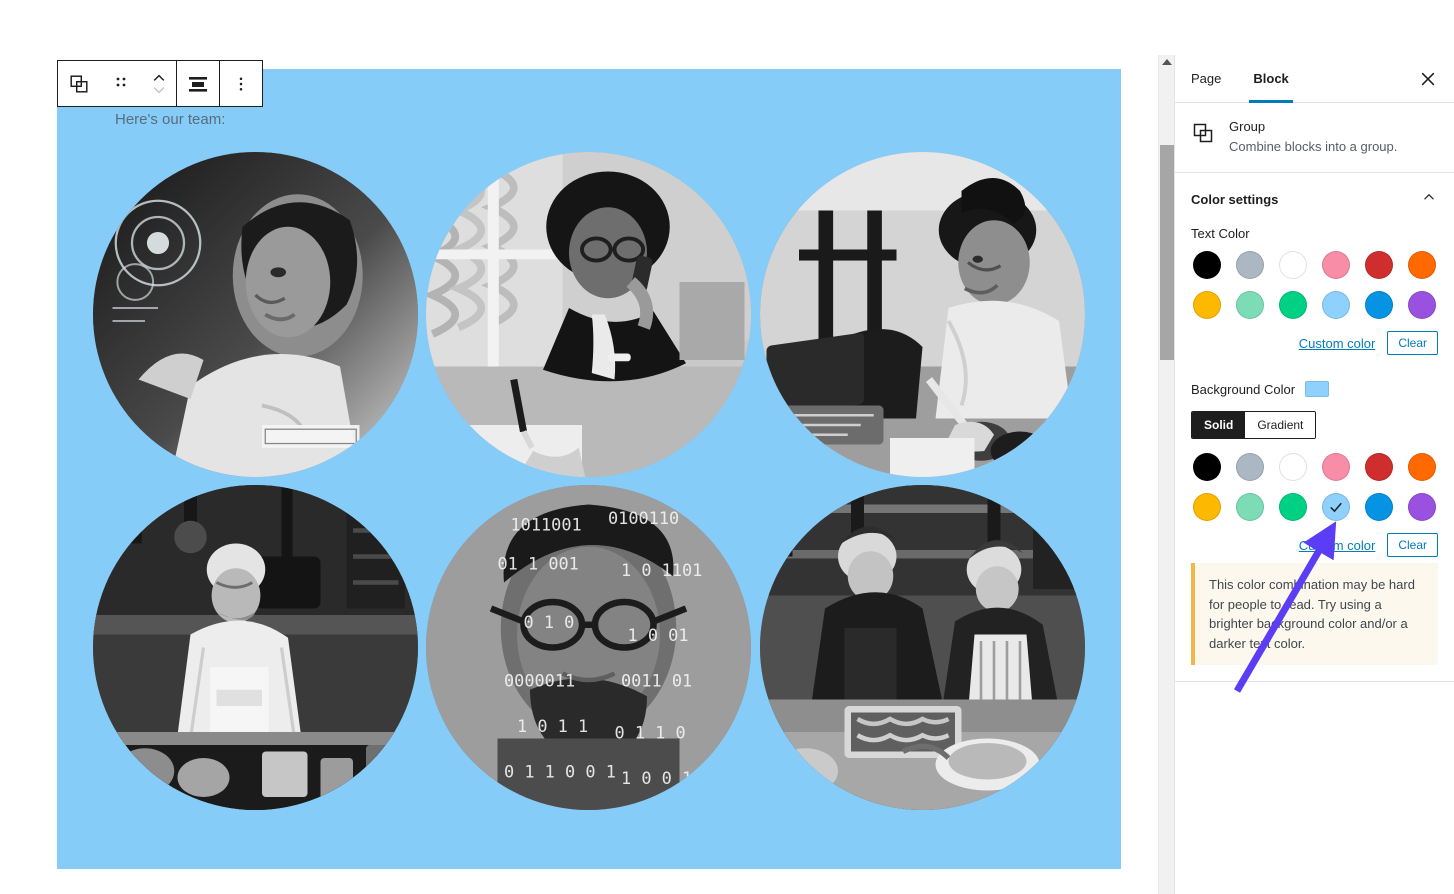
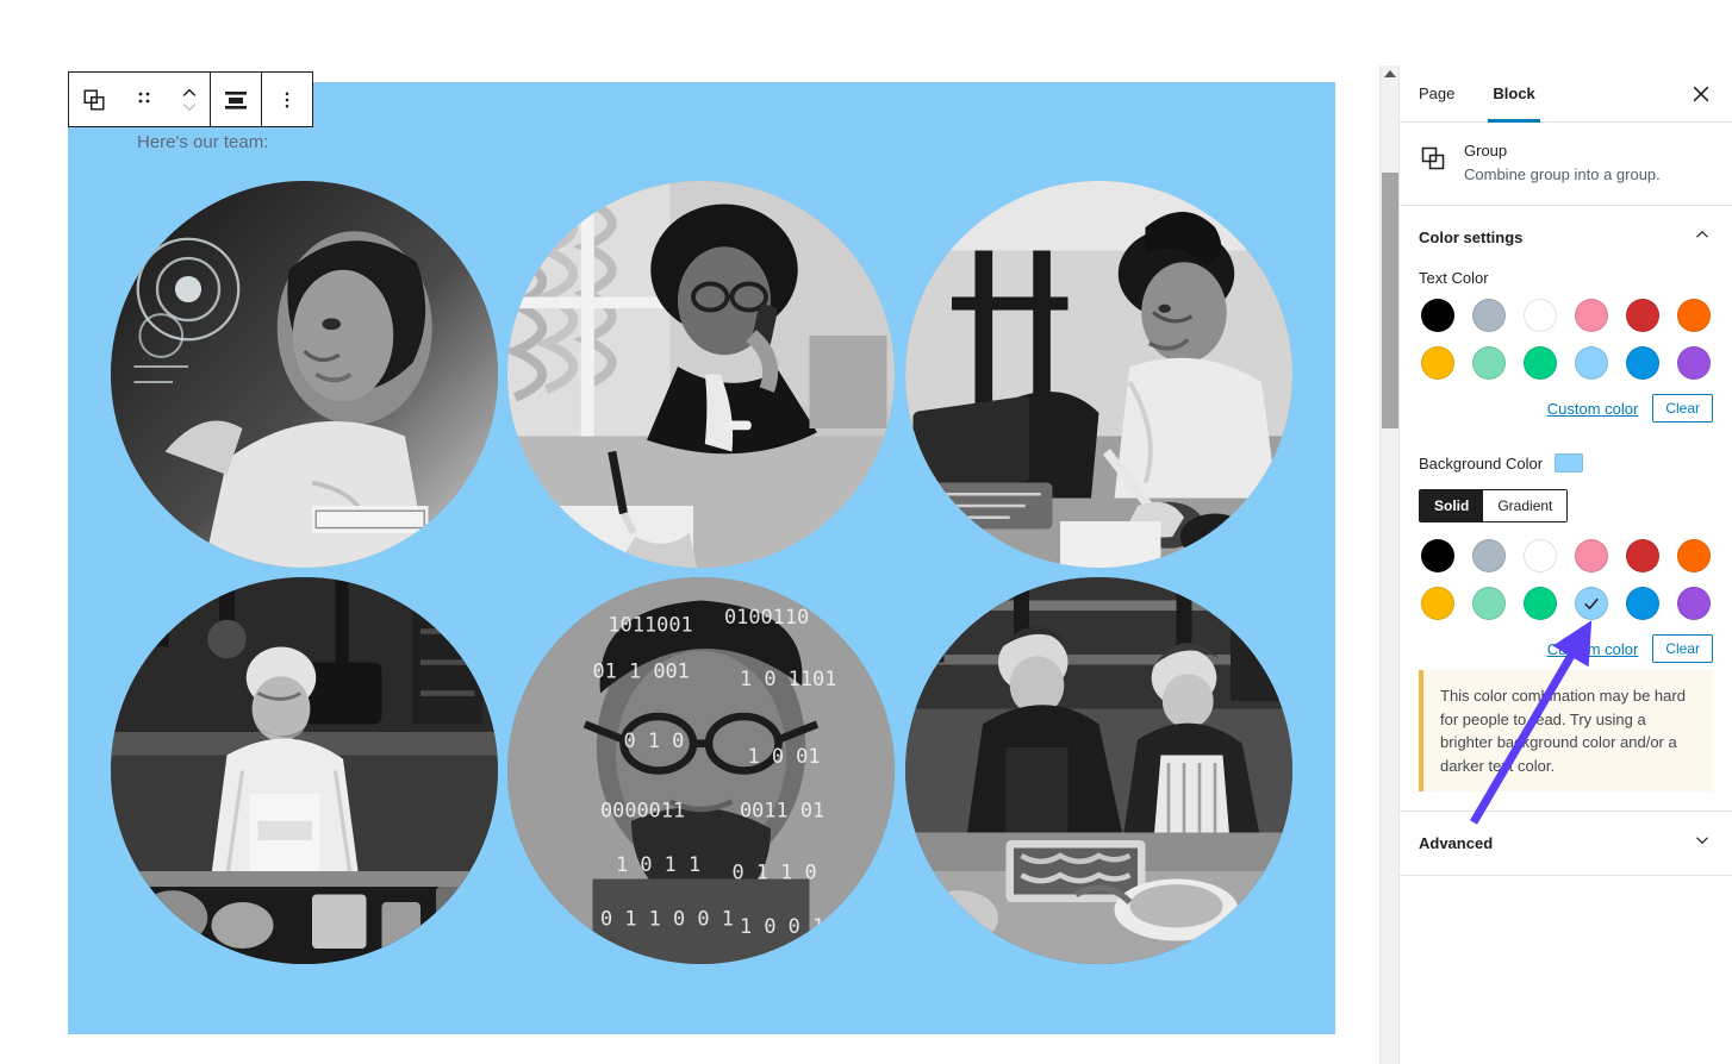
  Here's our team:
  1011001
  0100110
  01 1 001
  1 0 1101
  0 1 0
  1 0 01
  0000011
  0011 01
  1 0 1 1
  0 1 1 0
  0 1 1 0 0 1
  1 0 0
  Page
  Block
  Group
- Combine blocks into a group.
+ Combine group into a group.
  Color settings
  Text Color
  Custom color
  Clear
  Background Color
  Solid
  Gradient
  Cuom color
  Clear
  This color comnation may be hard for people toead. Try using a brighter bakground color and/or a darker te color.
+ Advanced
